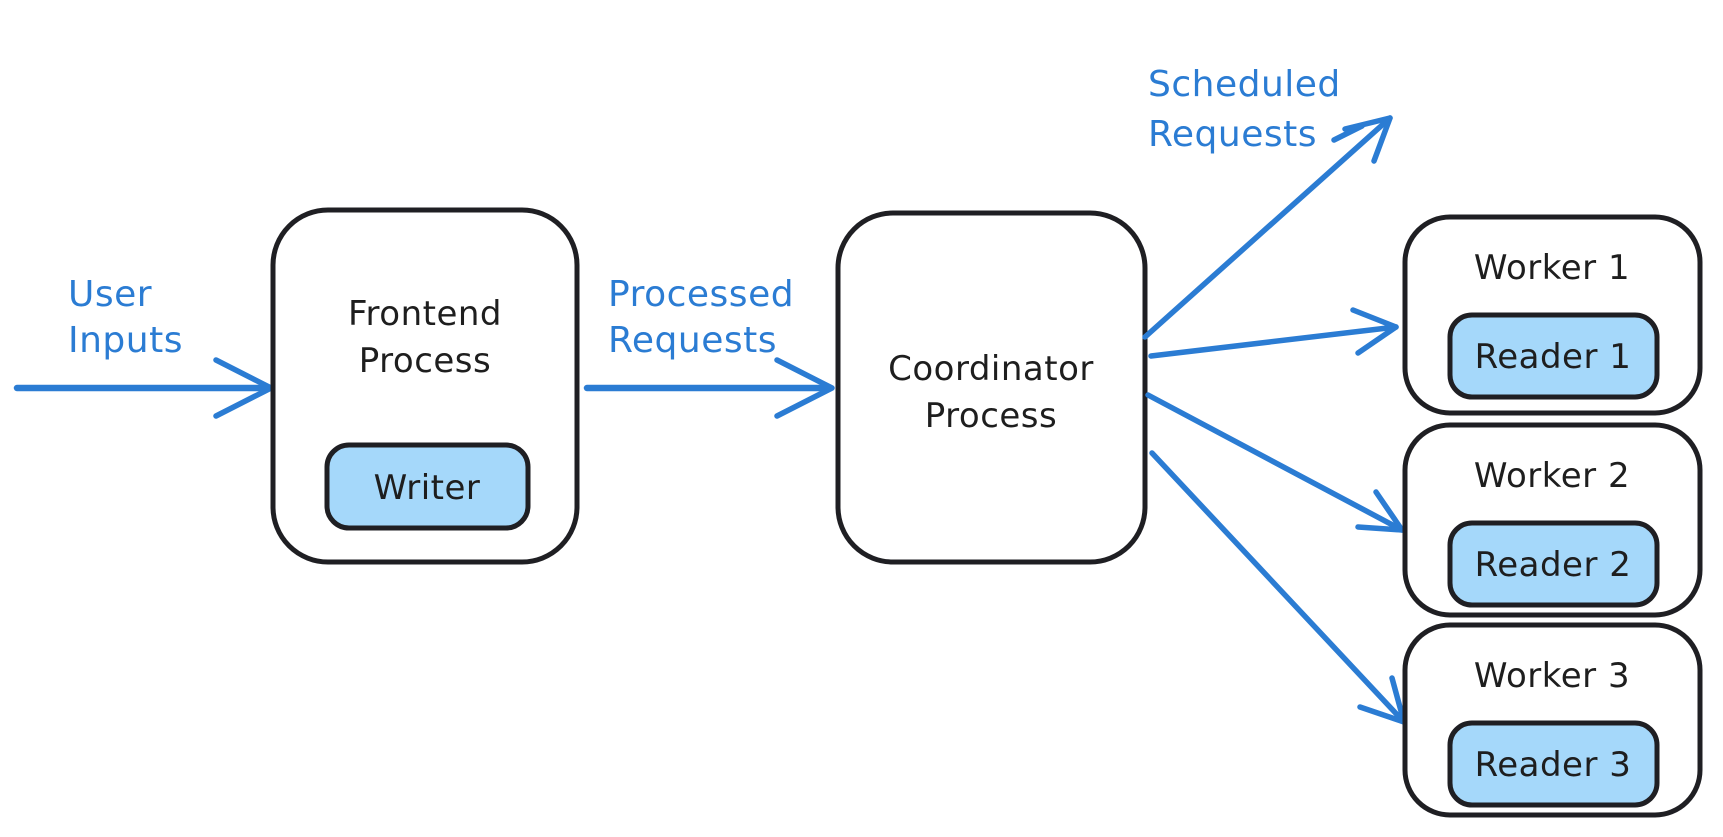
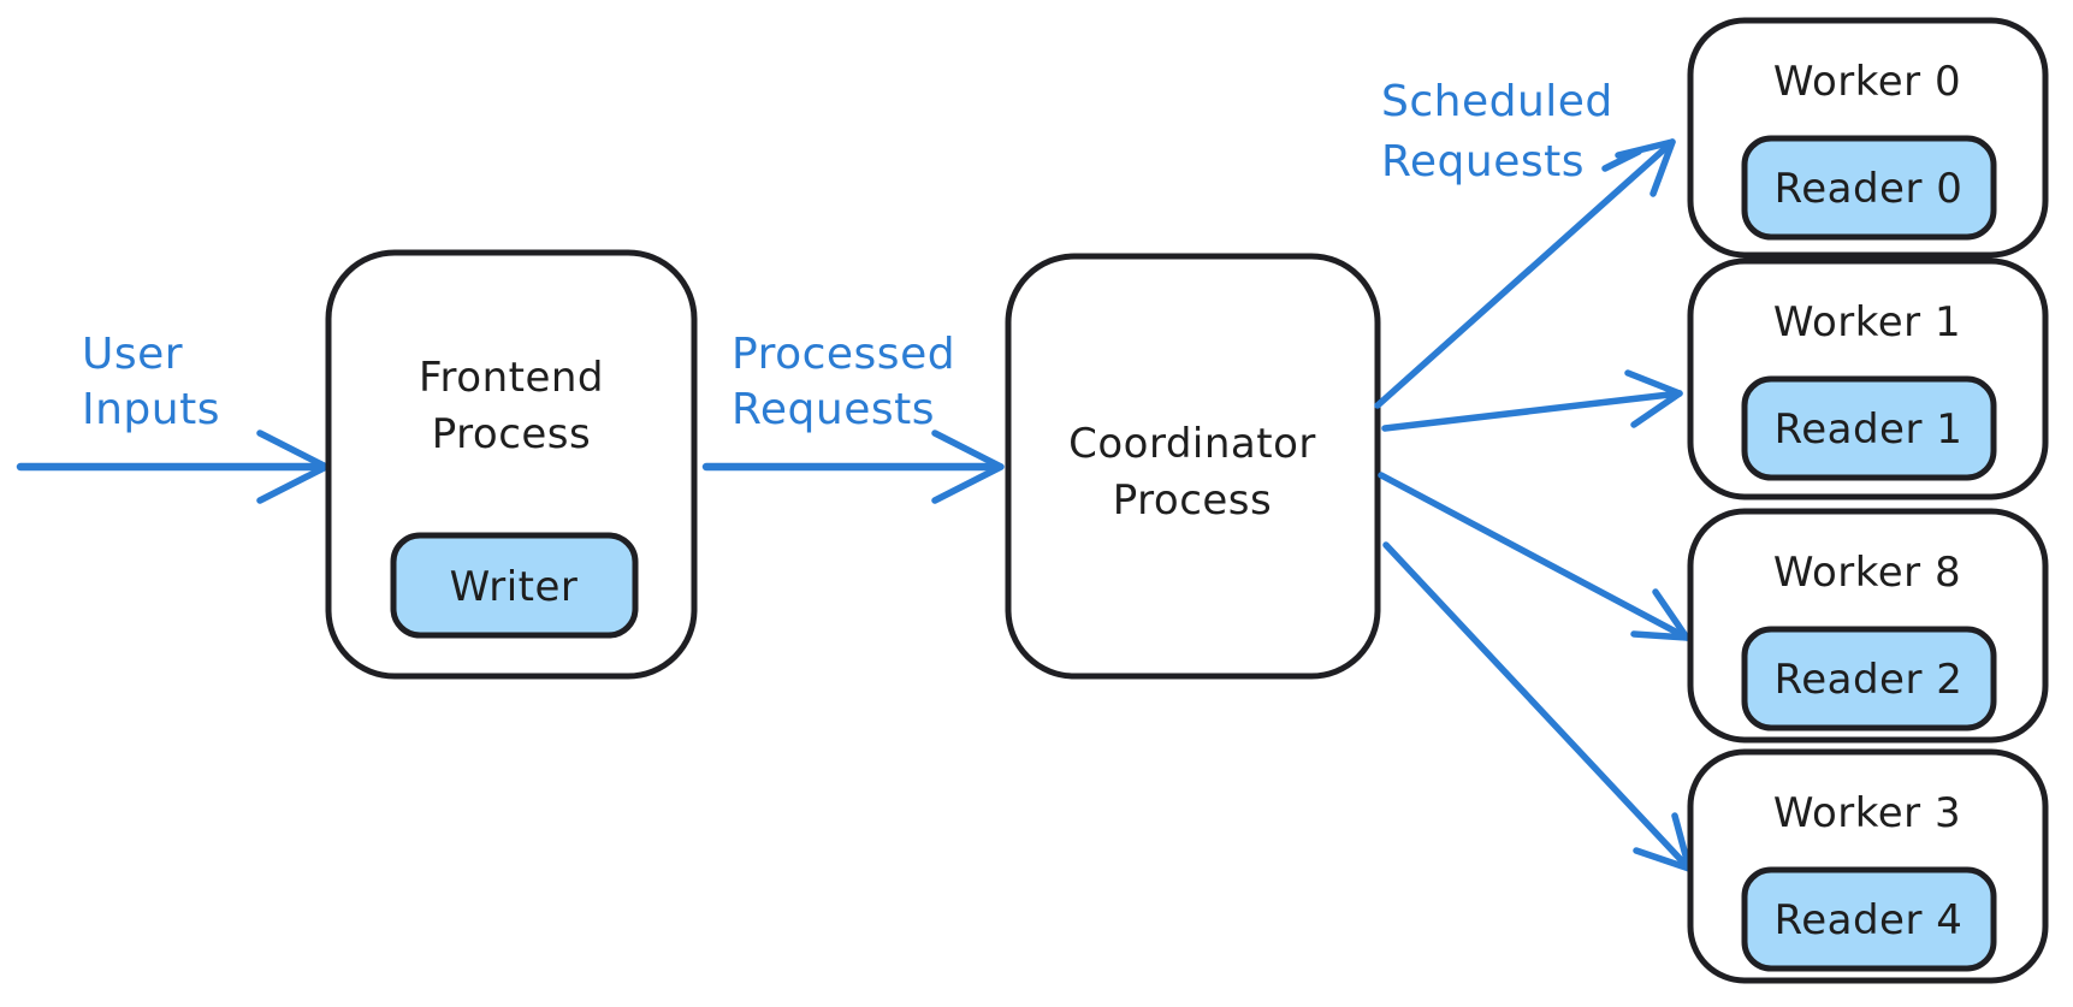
  User
  Inputs
  Frontend
  Process
  Writer
  Processed
  Requests
  Coordinator
  Process
  Scheduled
  Requests
+ Worker 0
+ Reader 0
  Worker 1
  Reader 1
- Worker 2
+ Worker 8
  Reader 2
  Worker 3
- Reader 3
+ Reader 4
